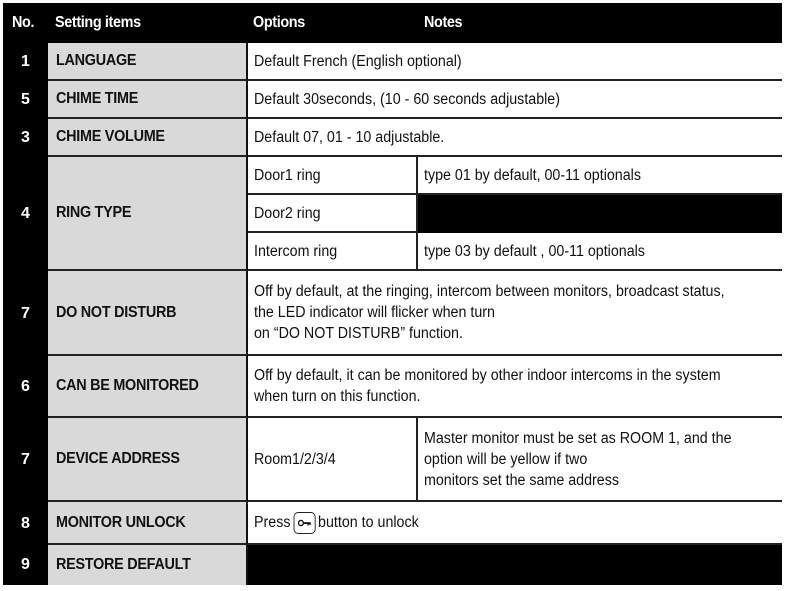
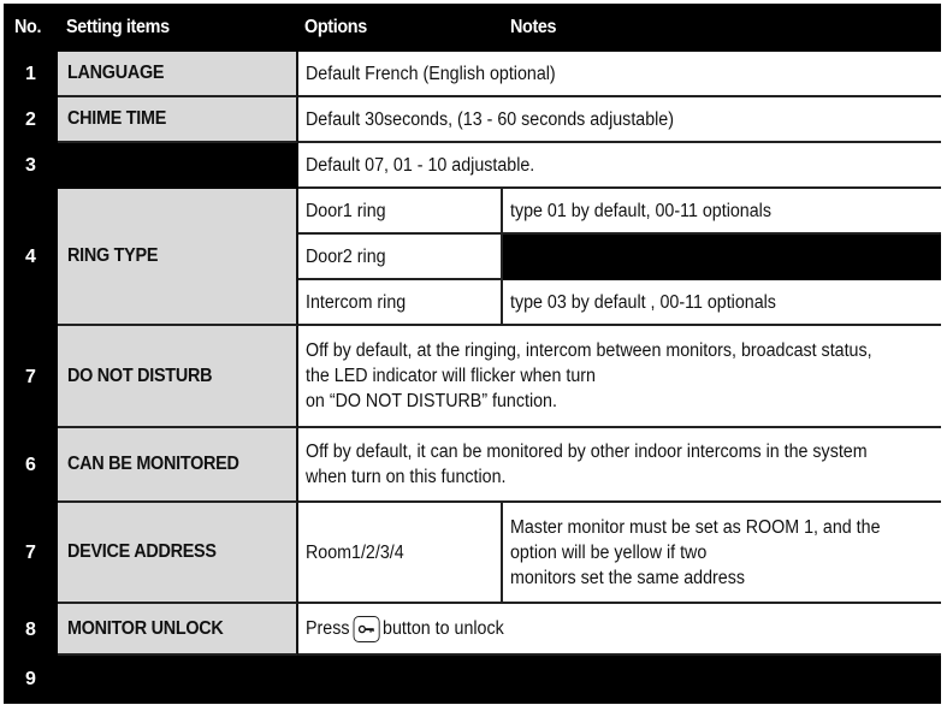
  No.
  Setting items
  Options
  Notes
  1
  LANGUAGE
  Default French (English optional)
- 5
+ 2
  CHIME TIME
- Default 30seconds, (10 - 60 seconds adjustable)
+ Default 30seconds, (13 - 60 seconds adjustable)
  3
- CHIME VOLUME
  Default 07, 01 - 10 adjustable.
  4
  RING TYPE
  Door1 ring
  type 01 by default, 00-11 optionals
  Door2 ring
  Intercom ring
  type 03 by default , 00-11 optionals
  7
  DO NOT DISTURB
  Off by default, at the ringing, intercom between monitors, broadcast status,
  the LED indicator will flicker when turn
  on “DO NOT DISTURB” function.
  6
  CAN BE MONITORED
  Off by default, it can be monitored by other indoor intercoms in the system
  when turn on this function.
  7
  DEVICE ADDRESS
  Room1/2/3/4
  Master monitor must be set as ROOM 1, and the
  option will be yellow if two
  monitors set the same address
  8
  MONITOR UNLOCK
  Press
  button to unlock
  9
- RESTORE DEFAULT
